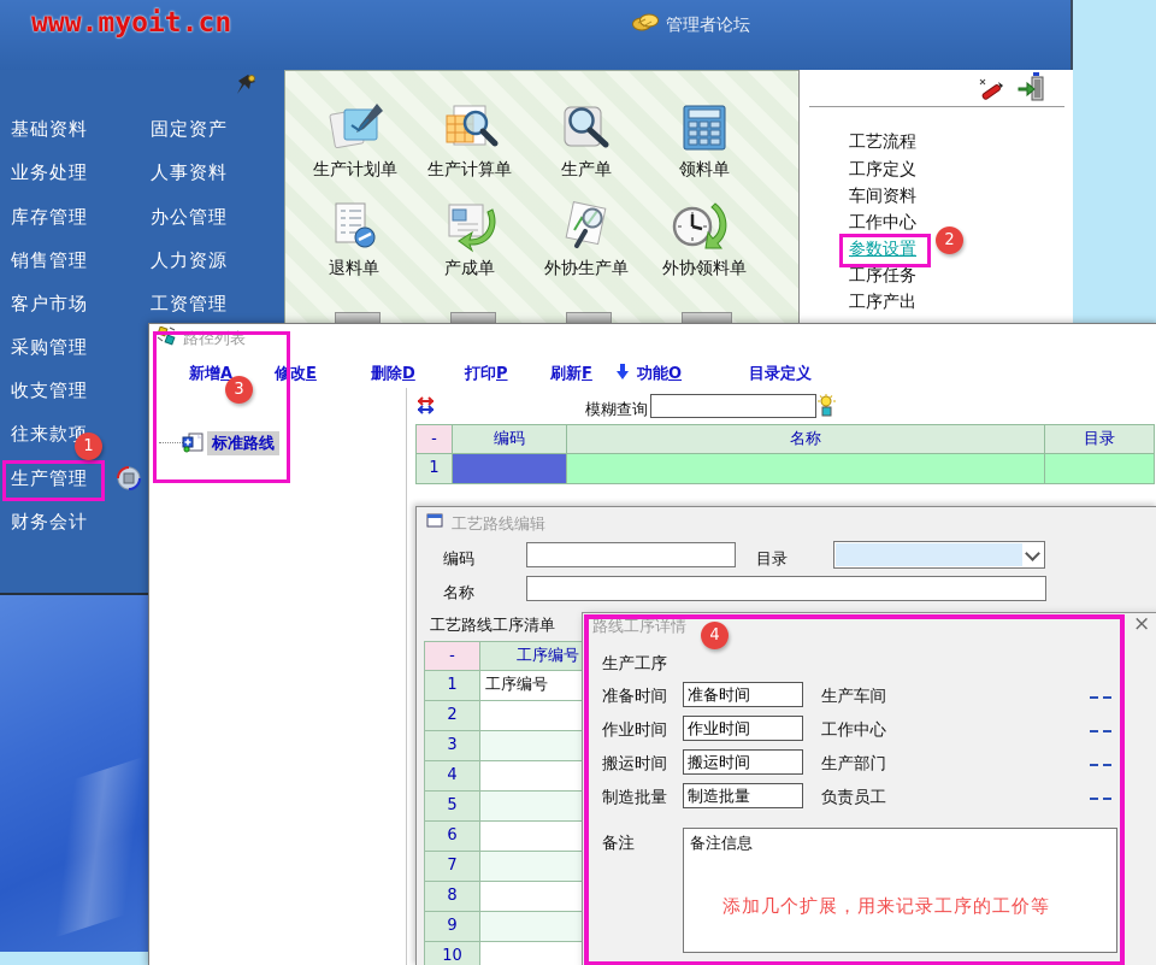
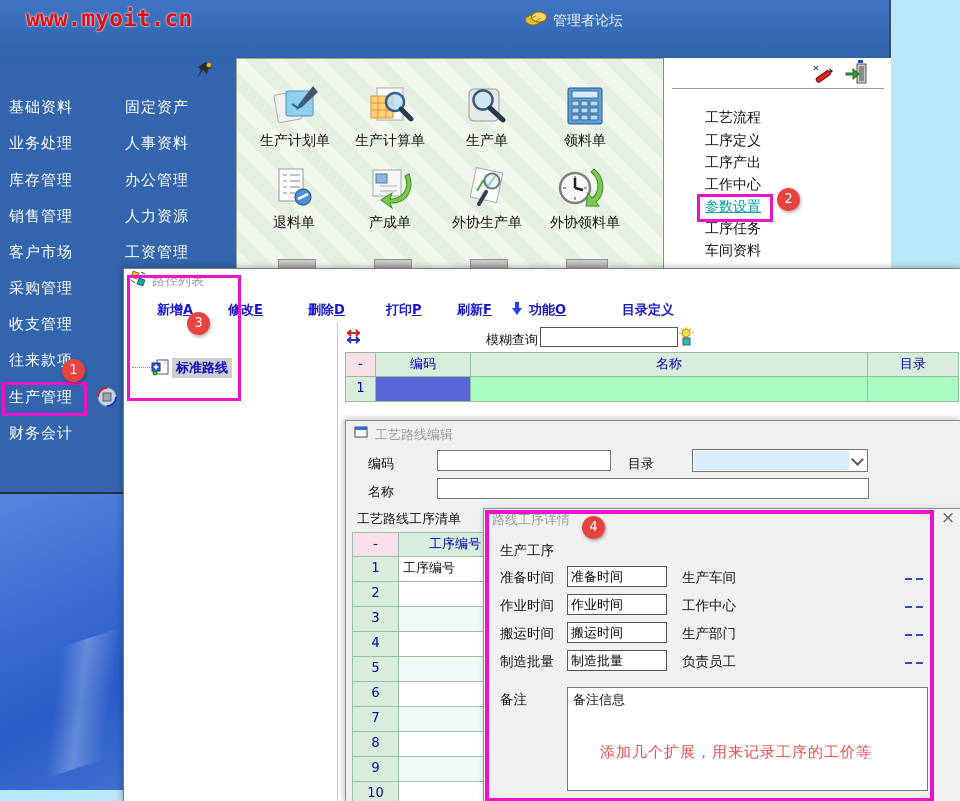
  www.myoit.cn
  管理者论坛
  基础资料
  业务处理
  库存管理
  销售管理
  客户市场
  采购管理
  收支管理
  往来款项
  生产管理
  财务会计
  固定资产
  人事资料
  办公管理
  人力资源
  工资管理
  生产计划单
  生产计算单
  生产单
  领料单
  退料单
  产成单
  外协生产单
  外协领料单
  工艺流程
  工序定义
- 车间资料
+ 工序产出
  工作中心
  参数设置
  工序任务
- 工序产出
+ 车间资料
  路径列表
  新增A
  修改E
  删除D
  打印P
  刷新F
  功能O
  目录定义
  标准路线
  模糊查询
  -
  编码
  名称
  目录
  1
  工艺路线编辑
  编码
  目录
  名称
  工艺路线工序清单
  -
  工序编号
  1
  工序编号
  2
  3
  4
  5
  6
  7
  8
  9
  10
  路线工序详情
  ×
  生产工序
  准备时间
  准备时间
  生产车间
  作业时间
  作业时间
  工作中心
  搬运时间
  搬运时间
  生产部门
  制造批量
  制造批量
  负责员工
  备注
  备注信息
  添加几个扩展，用来记录工序的工价等
  1
  2
  3
  4
